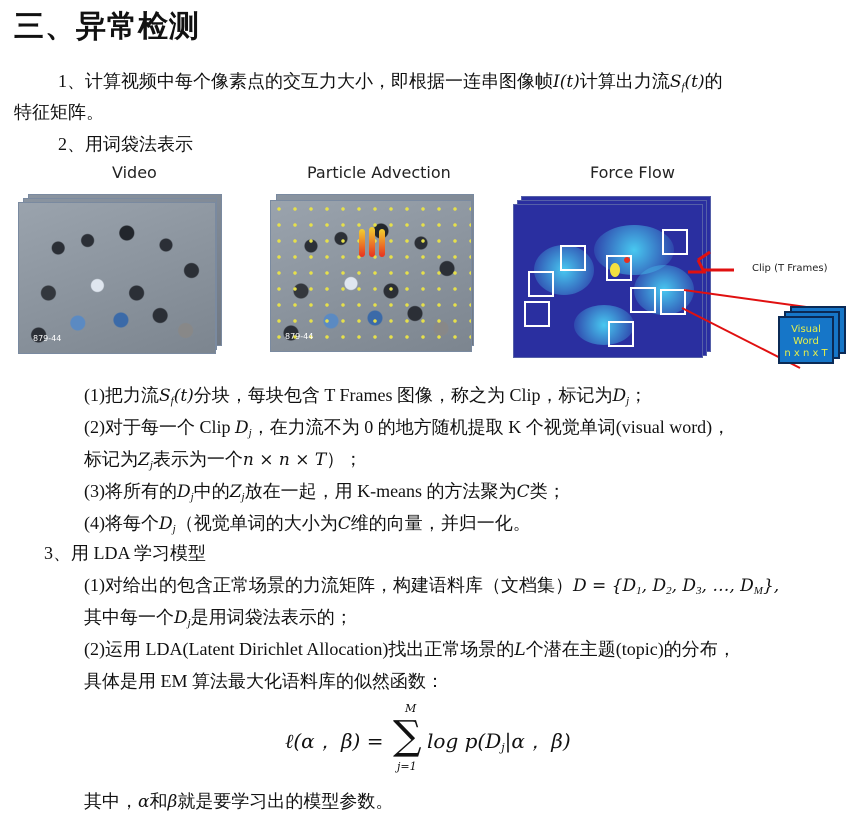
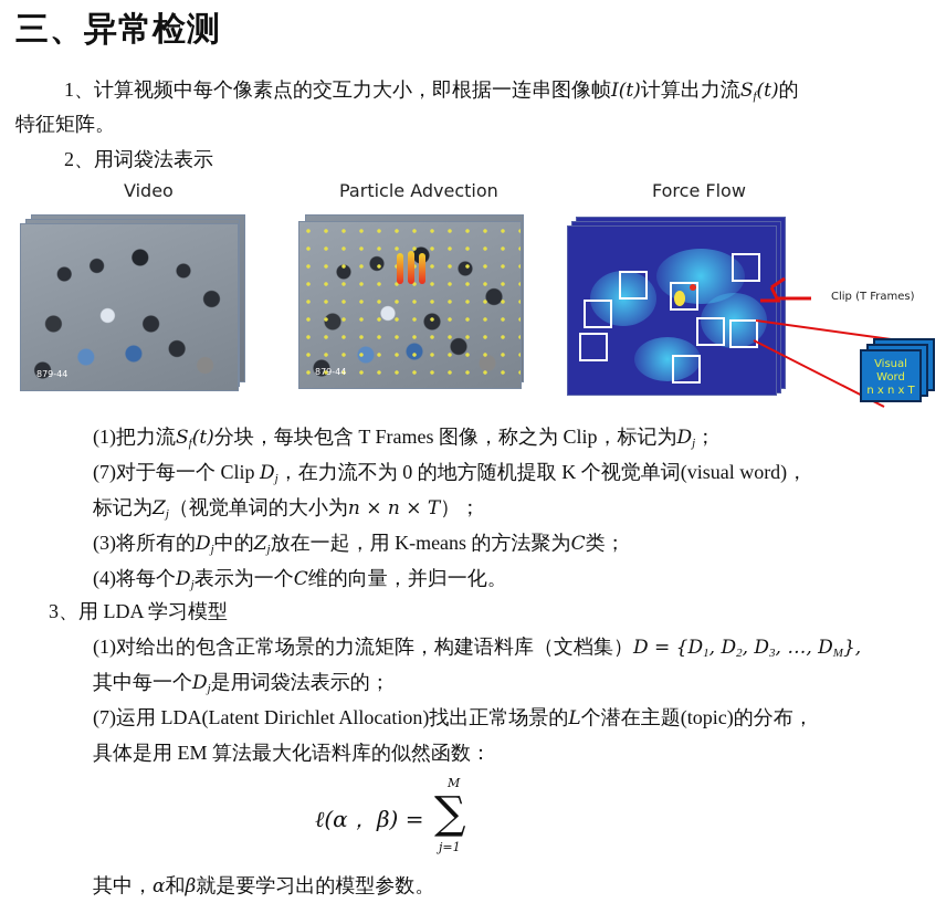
  三、异常检测
  1、计算视频中每个像素点的交互力大小，即根据一连串图像帧I(t)计算出力流Sf(t)的
  特征矩阵。
  2、用词袋法表示
  Video
  Particle Advection
  Force Flow
  879-44
  879-44
  Clip (T Frames)
  Visual
  Word
  n x n x T
  (1)把力流Sf(t)分块，每块包含 T Frames 图像，称之为 Clip，标记为Dj；
- (2)对于每一个 Clip Dj，在力流不为 0 的地方随机提取 K 个视觉单词(visual word)，
+ (7)对于每一个 Clip Dj，在力流不为 0 的地方随机提取 K 个视觉单词(visual word)，
- 标记为Zj表示为一个n × n × T）；
+ 标记为Zj（视觉单词的大小为n × n × T）；
  (3)将所有的Dj中的Zj放在一起，用 K-means 的方法聚为C类；
- (4)将每个Dj（视觉单词的大小为C维的向量，并归一化。
+ (4)将每个Dj表示为一个C维的向量，并归一化。
  3、用 LDA 学习模型
  (1)对给出的包含正常场景的力流矩阵，构建语料库（文档集）D = {D1, D2, D3, …, DM},
  其中每一个Dj是用词袋法表示的；
- (2)运用 LDA(Latent Dirichlet Allocation)找出正常场景的L个潜在主题(topic)的分布，
+ (7)运用 LDA(Latent Dirichlet Allocation)找出正常场景的L个潜在主题(topic)的分布，
  具体是用 EM 算法最大化语料库的似然函数：
  ℓ(α， β) =
  M
  ∑
  j=1
- log p(Dj|α， β)
  其中，α和β就是要学习出的模型参数。
